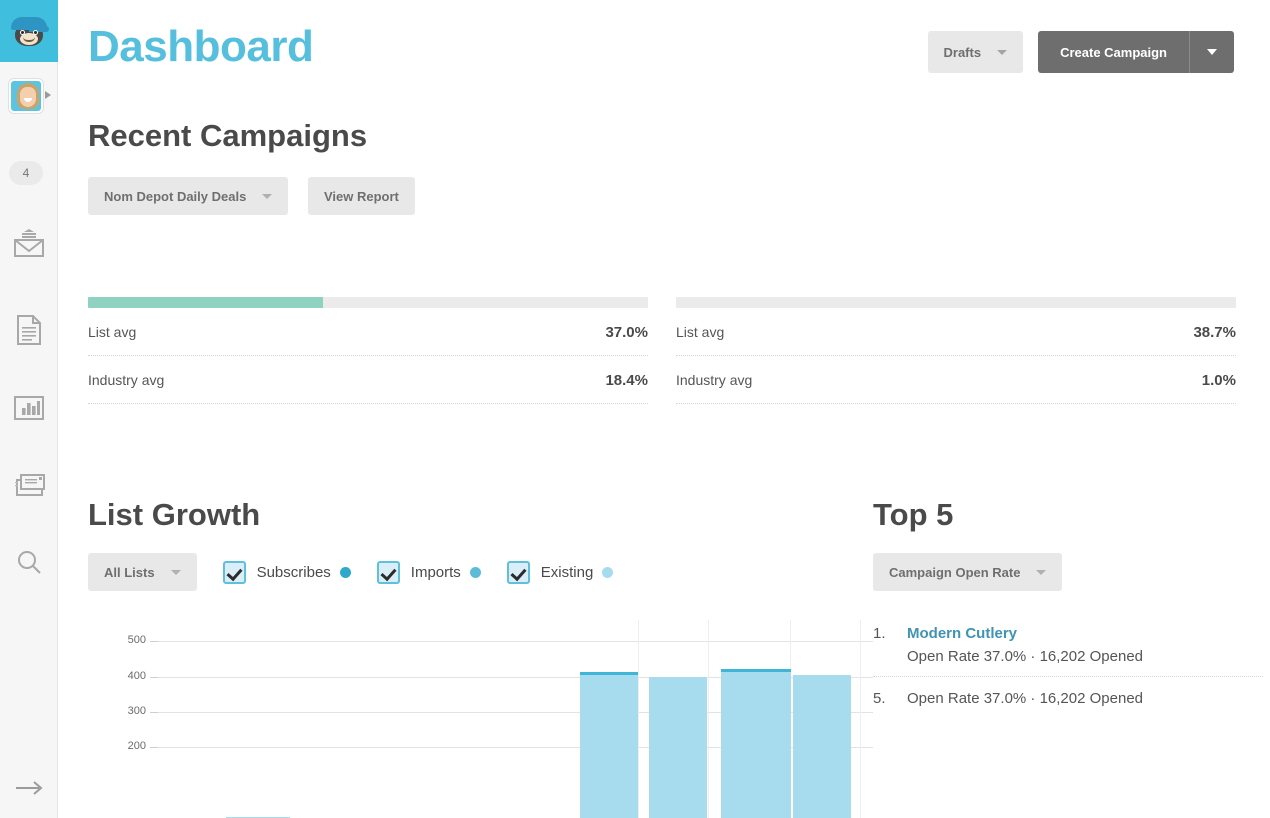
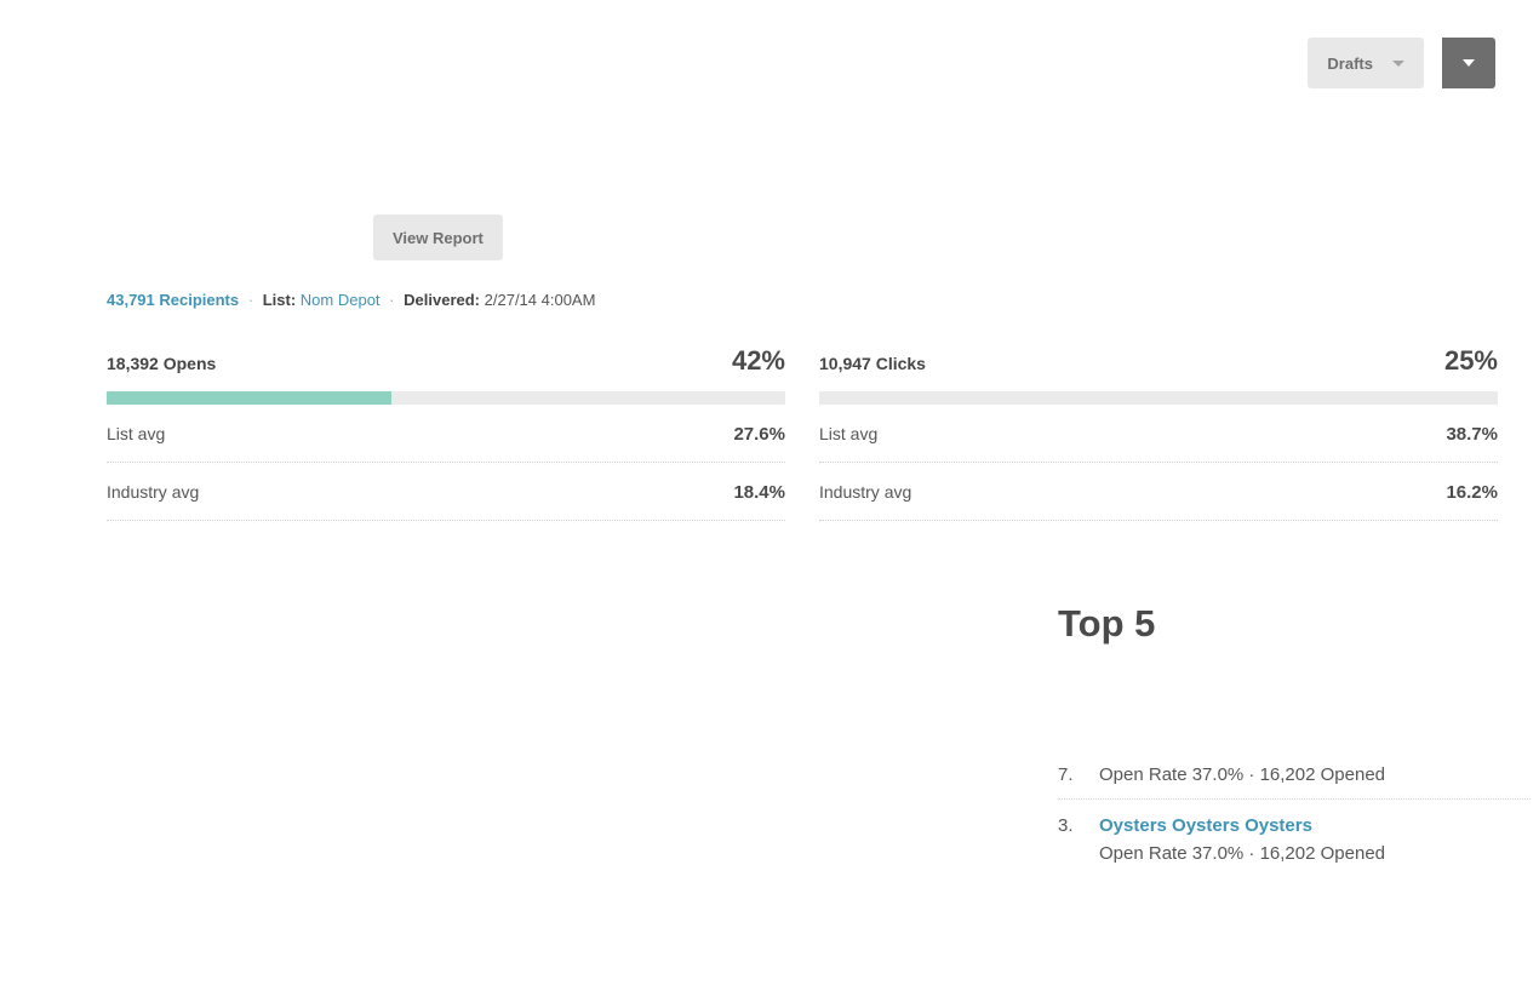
- 4
- Dashboard
  Drafts
- Create Campaign
- Recent Campaigns
- Nom Depot Daily Deals
  View Report
+ 43,791 Recipients · List: Nom Depot · Delivered: 2/27/14 4:00AM
+ 18,392 Opens
+ 42%
  List avg
- 37.0%
+ 27.6%
  Industry avg
  18.4%
+ 10,947 Clicks
+ 25%
  List avg
  38.7%
  Industry avg
- 1.0%
+ 16.2%
- List Growth
  Top 5
- All Lists
- Subscribes
- Imports
- Existing
- Campaign Open Rate
- 500
- 400
- 300
- 200
- 1.
+ 7.
- Modern Cutlery
  Open Rate 37.0% · 16,202 Opened
- 5.
+ 3.
+ Oysters Oysters Oysters
  Open Rate 37.0% · 16,202 Opened
